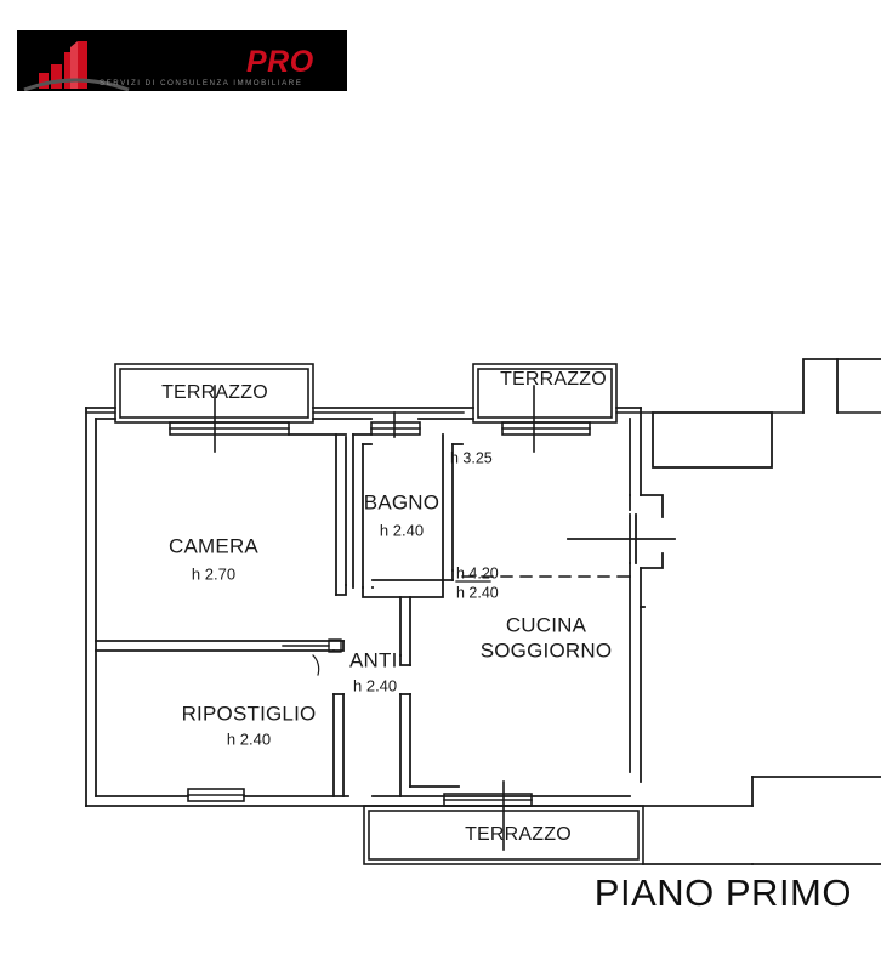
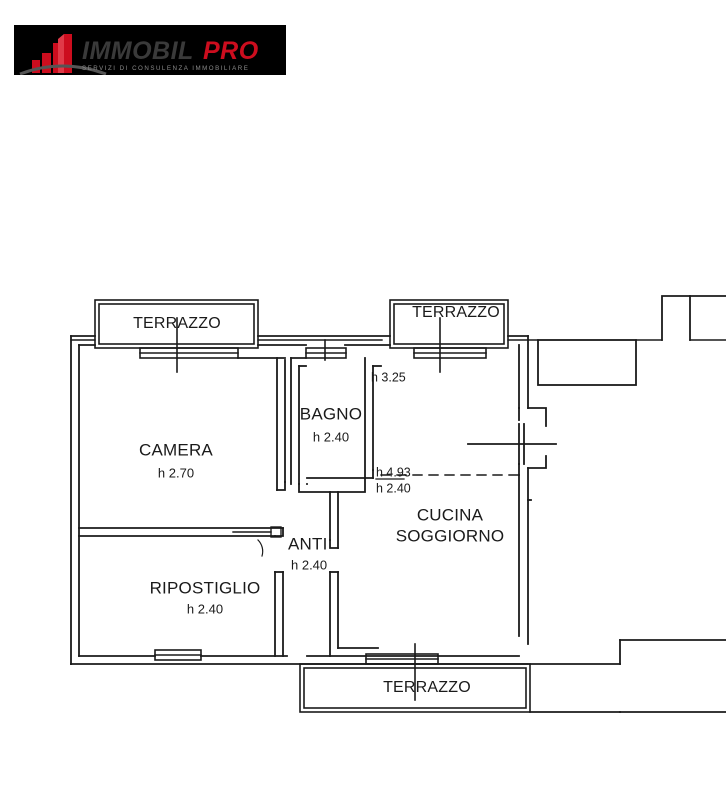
+ IMMOBIL
  PRO
  TERRAZZO
  TERRAZZO
  TERRAZZO
  CAMERA
  h 2.70
  BAGNO
  h 2.40
  RIPOSTIGLIO
  h 2.40
  ANTI
  h 2.40
  CUCINA
  SOGGIORNO
  h 3.25
- h 4.20
+ h 4.93
  h 2.40
- PIANO PRIMO
